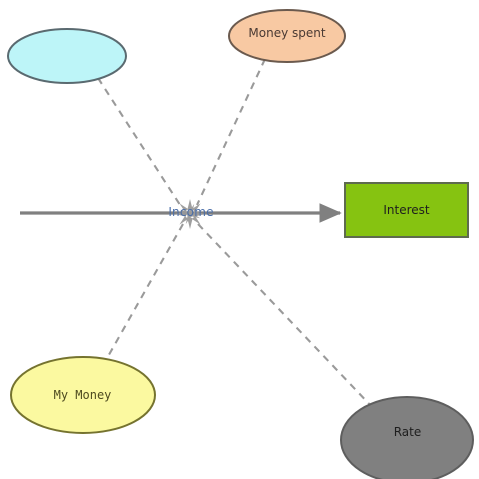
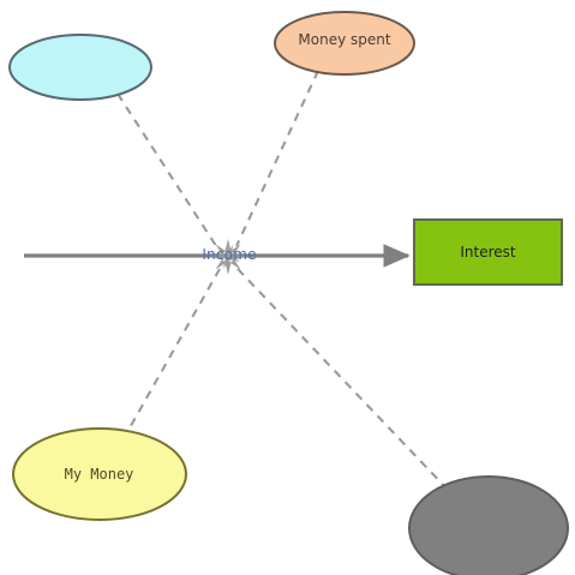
  Money spent
  My Money
- Rate
  Interest
  Income
